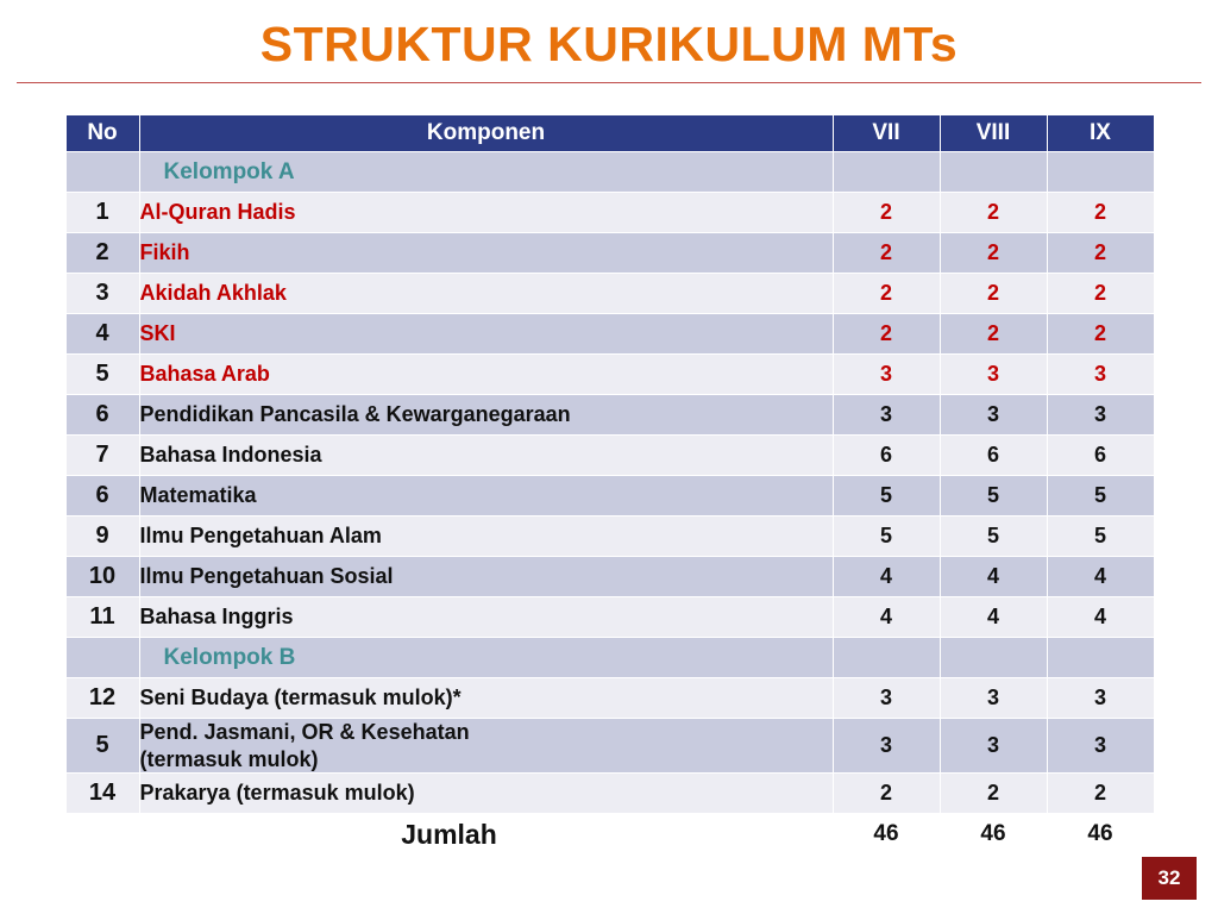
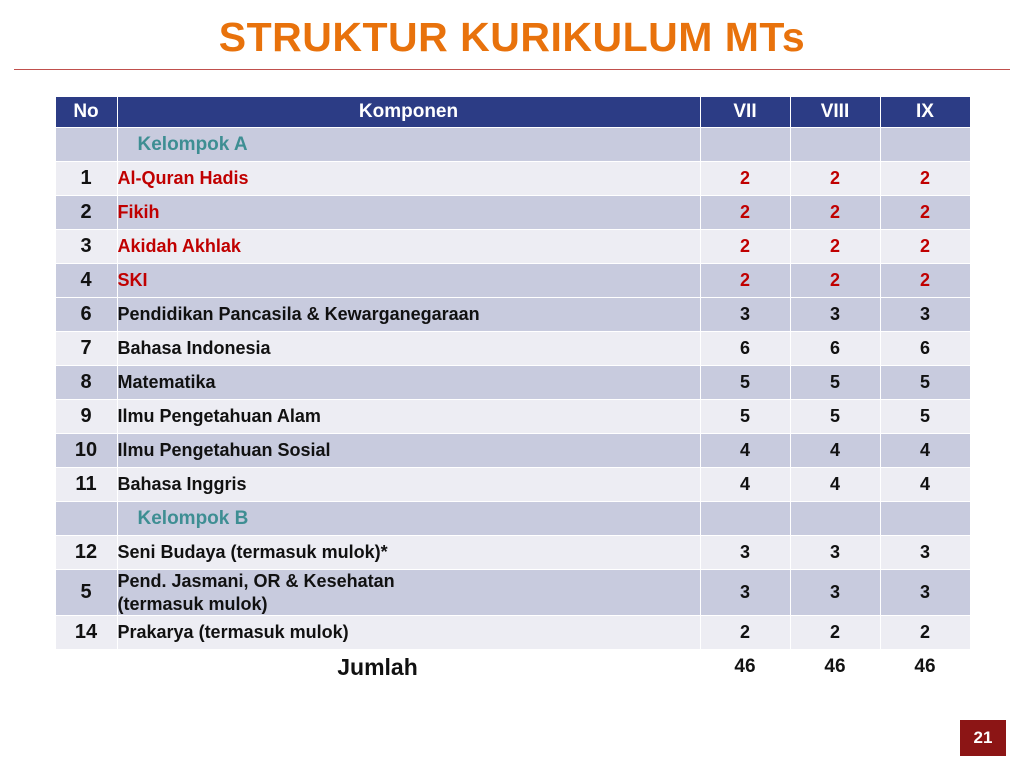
  STRUKTUR KURIKULUM MTs
  No	Komponen	VII	VIII	IX
  	Kelompok A
  1	Al-Quran Hadis	2	2	2
  2	Fikih	2	2	2
  3	Akidah Akhlak	2	2	2
  4	SKI	2	2	2
- 5	Bahasa Arab	3	3	3
  6	Pendidikan Pancasila & Kewarganegaraan	3	3	3
  7	Bahasa Indonesia	6	6	6
- 6	Matematika	5	5	5
+ 8	Matematika	5	5	5
  9	Ilmu Pengetahuan Alam	5	5	5
  10	Ilmu Pengetahuan Sosial	4	4	4
  11	Bahasa Inggris	4	4	4
  	Kelompok B
  12	Seni Budaya (termasuk mulok)*	3	3	3
  5	Pend. Jasmani, OR & Kesehatan(termasuk mulok)	3	3	3
  14	Prakarya (termasuk mulok)	2	2	2
  Jumlah	46	46	46
- 32
+ 21
